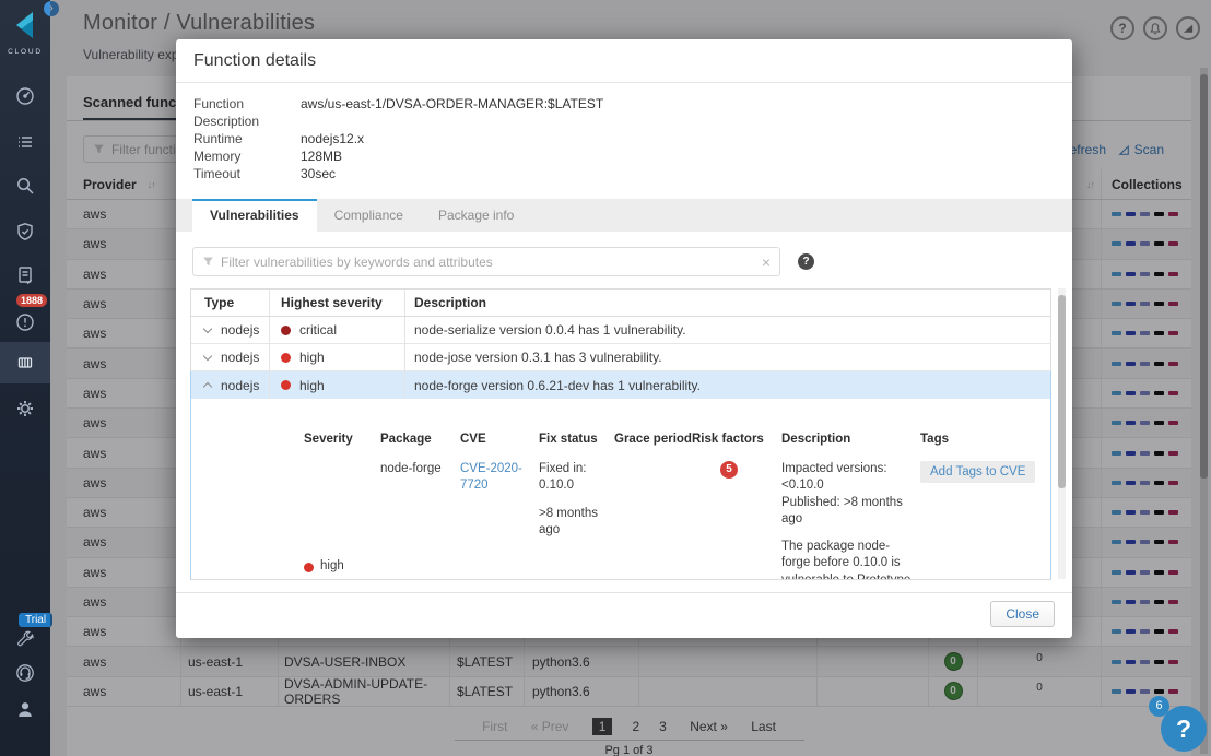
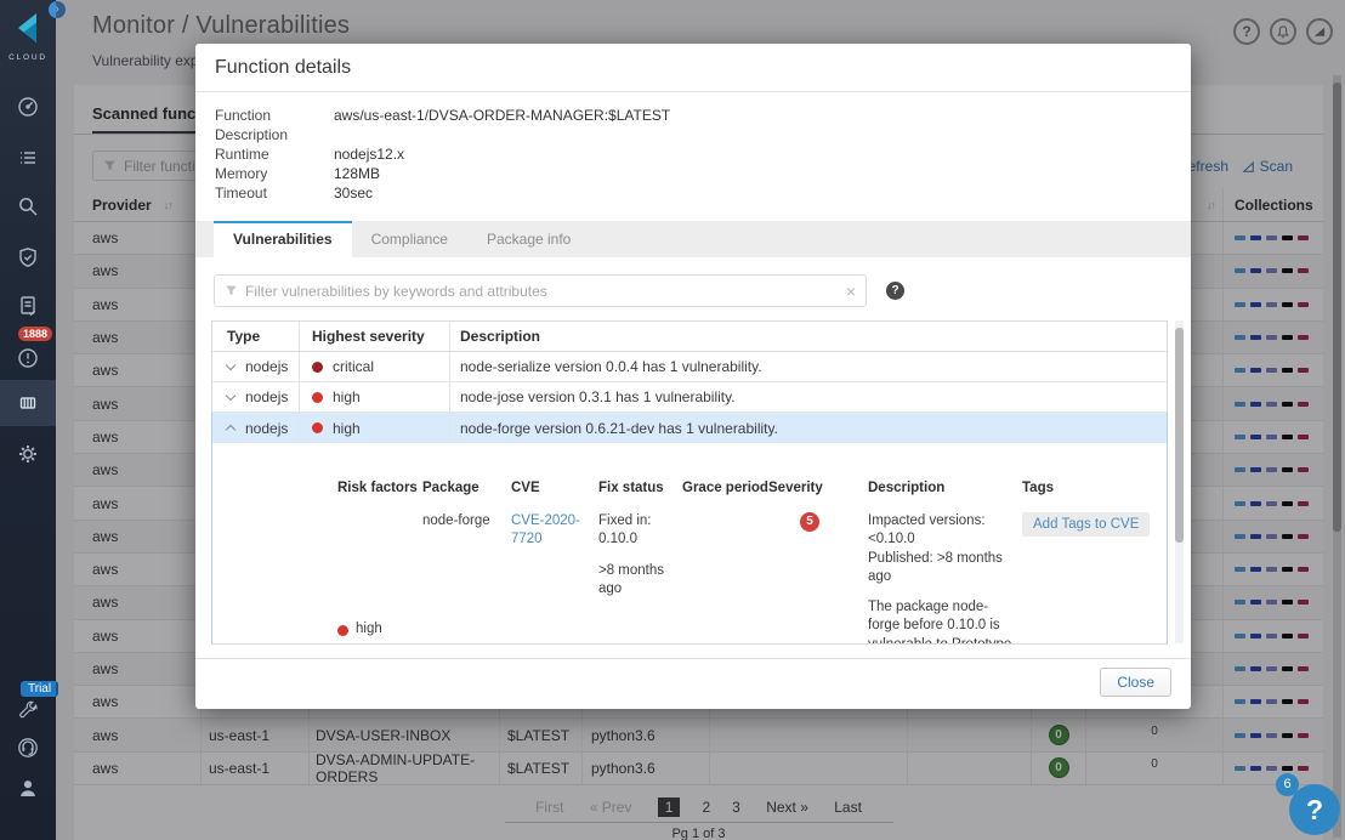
  Monitor / Vulnerabilities
  Vulnerability ex
  ?
  efresh
  Scan
  Provider
  ↓↑
  ↓↑
  Collections
  aws
  aws
  aws
  aws
  aws
  aws
  aws
  aws
  aws
  aws
  aws
  aws
  aws
  aws
  aws
  aws
  us-east-1
  DVSA-USER-INBOX
  $LATEST
  python3.6
  0
  0
  aws
  us-east-1
  DVSA-ADMIN-UPDATE-ORDERS
  $LATEST
  python3.6
  0
  0
  First « Prev 1 2 3 Next » Last
  Pg 1 of 3
  ›
  1888
  Trial
  Function details
  Function
  aws/us-east-1/DVSA-ORDER-MANAGER:$LATEST
  Description
  Runtime
  nodejs12.x
  Memory
  128MB
  Timeout
  30sec
  Vulnerabilities
  Compliance
  Package info
  Filter vulnerabilities by keywords and attributes
  ×
  ?
  Type
  Highest severity
  Description
  nodejs
  critical
  node-serialize version 0.0.4 has 1 vulnerability.
  nodejs
  high
- node-jose version 0.3.1 has 3 vulnerability.
+ node-jose version 0.3.1 has 1 vulnerability.
  nodejs
  high
  node-forge version 0.6.21-dev has 1 vulnerability.
- Severity
+ Risk factors
  Package
  CVE
  Fix status
  Grace period
- Risk factors
+ Severity
  Description
  Tags
  high
  node-forge
  CVE-2020-7720
  Fixed in: 0.10.0
  >8 months ago
  5
  Impacted versions: <0.10.0
  Published: >8 months ago
  Add Tags to CVE
  Close
  6
  ?
